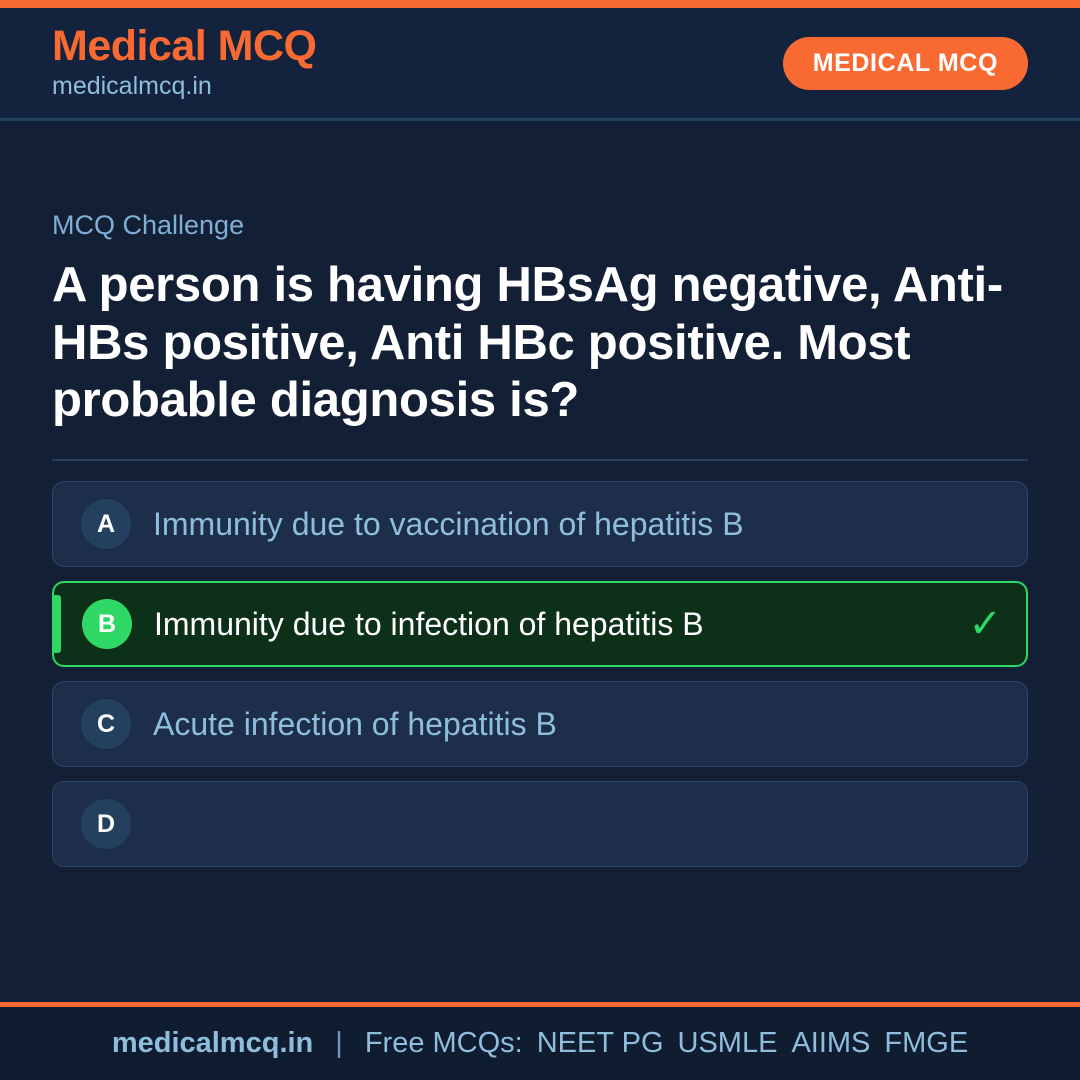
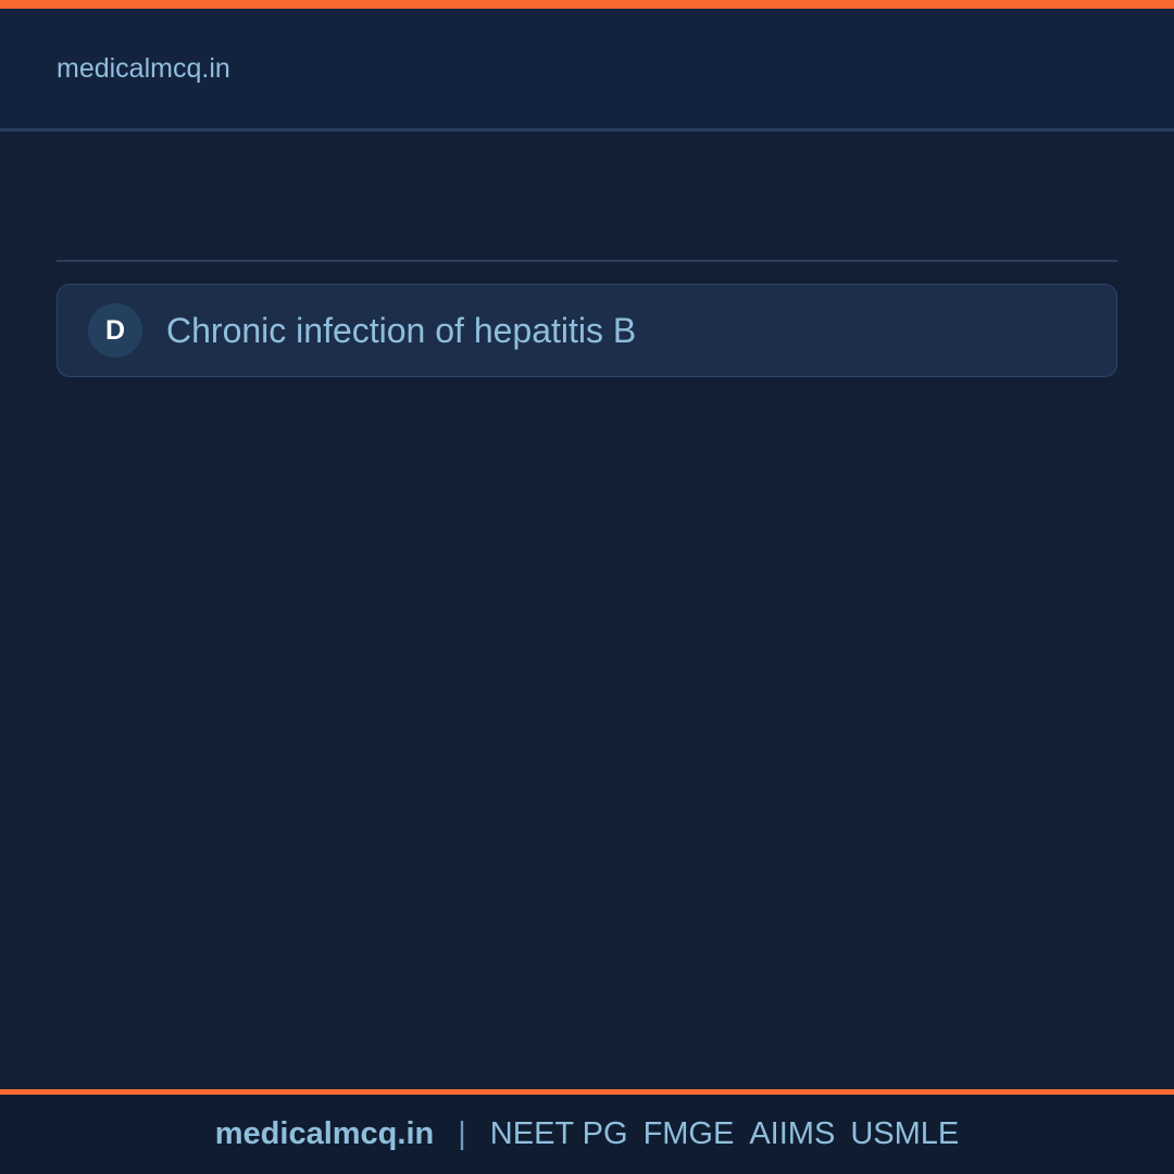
- Medical MCQ
  medicalmcq.in
- MEDICAL MCQ
- MCQ Challenge
- A person is having HBsAg negative, Anti-HBs positive, Anti HBc positive. Most probable diagnosis is?
- A
- Immunity due to vaccination of hepatitis B
- B
- Immunity due to infection of hepatitis B
- ✓
- C
- Acute infection of hepatitis B
  D
+ Chronic infection of hepatitis B
  medicalmcq.in
  |
- Free MCQs:
  NEET PG
- USMLE
+ FMGE
  AIIMS
- FMGE
+ USMLE
